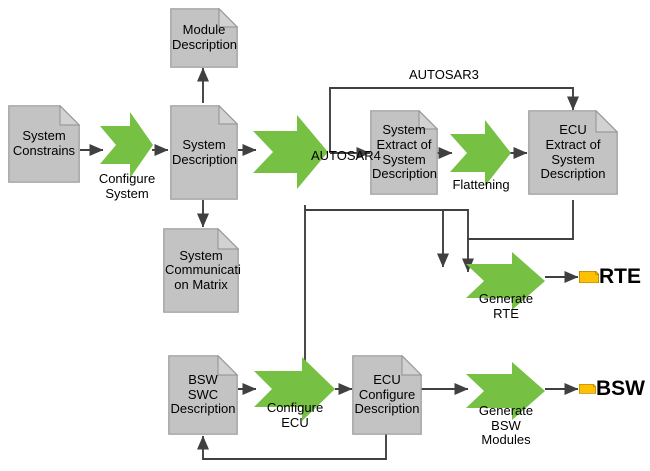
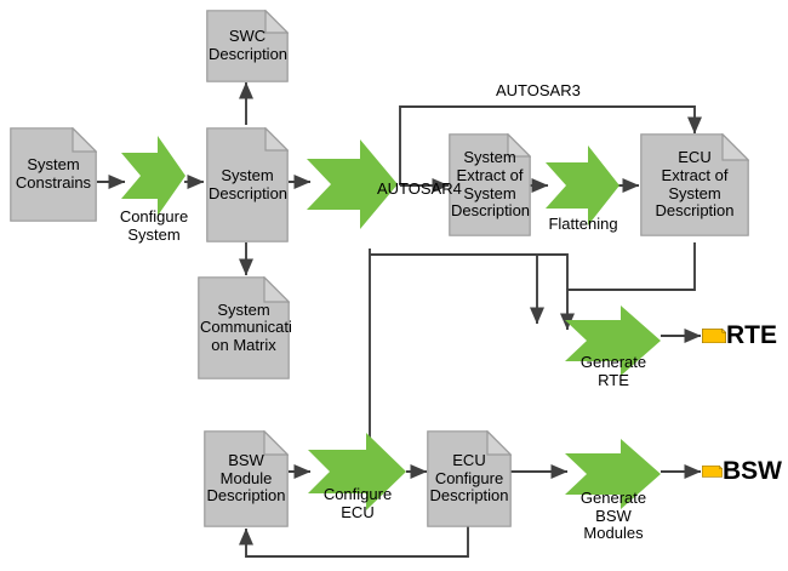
- Module
+ SWC
  Description
  System
  Constrains
  Configure
  System
  System
  Description
  System
  Communicati
  on Matrix
  AUTOSAR4
  AUTOSAR3
  System
  Extract of
  System
  Description
  Flattening
  ECU
  Extract of
  System
  Description
  Generate
  RTE
  RTE
  BSW
- SWC
+ Module
  Description
  Configure
  ECU
  ECU
  Configure
  Description
  Generate
  BSW
  Modules
  BSW
